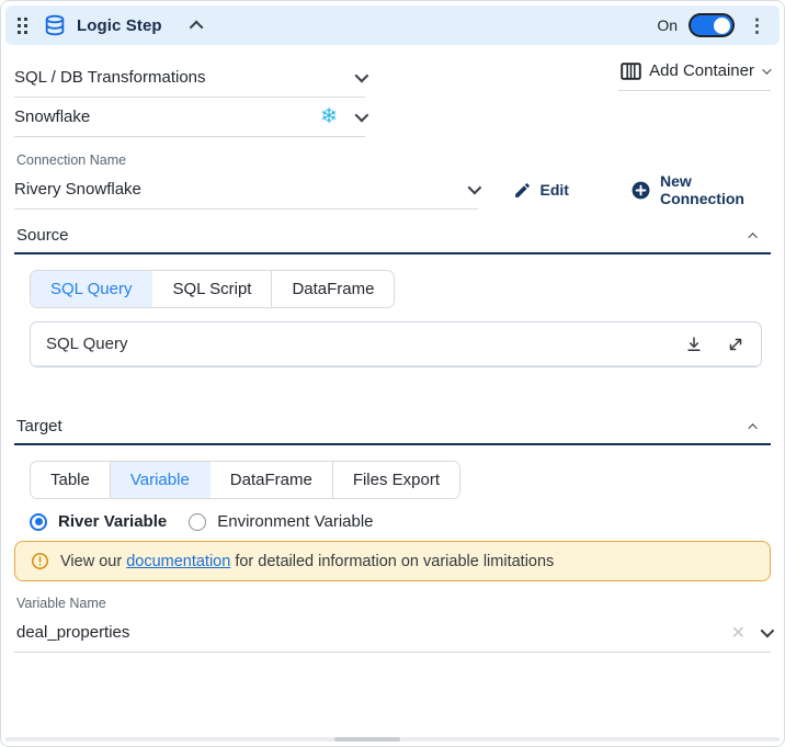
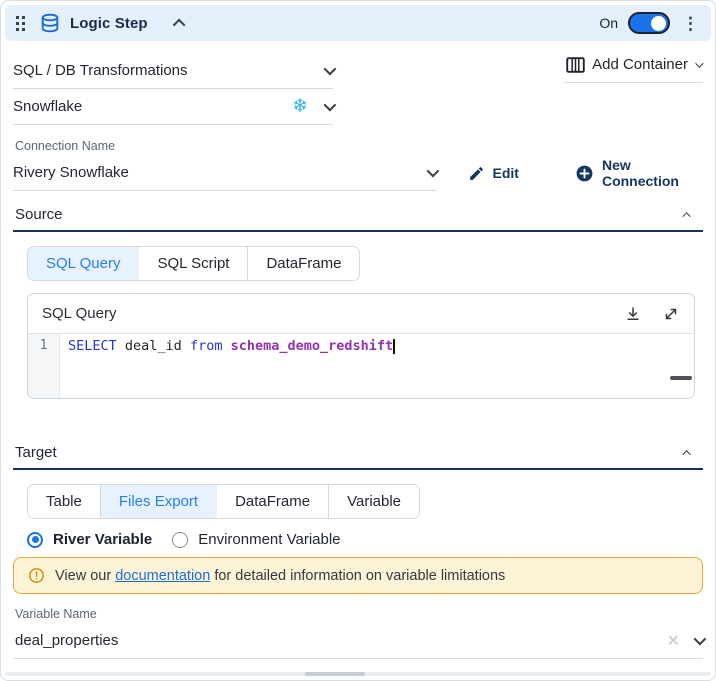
  Logic Step
  On
  ⋮
  SQL / DB Transformations
  Snowflake
  ❄
  Add Container
  Connection Name
  Rivery Snowflake
  Edit
  New Connection
  Source
  SQL Query
  SQL Script
  DataFrame
  SQL Query
+ 1
+ SELECT deal_id from schema_demo_redshift
  Target
  Table
- Variable
+ Files Export
  DataFrame
- Files Export
+ Variable
  River Variable
  Environment Variable
  View our documentation for detailed information on variable limitations
  Variable Name
  deal_properties
  ✕
